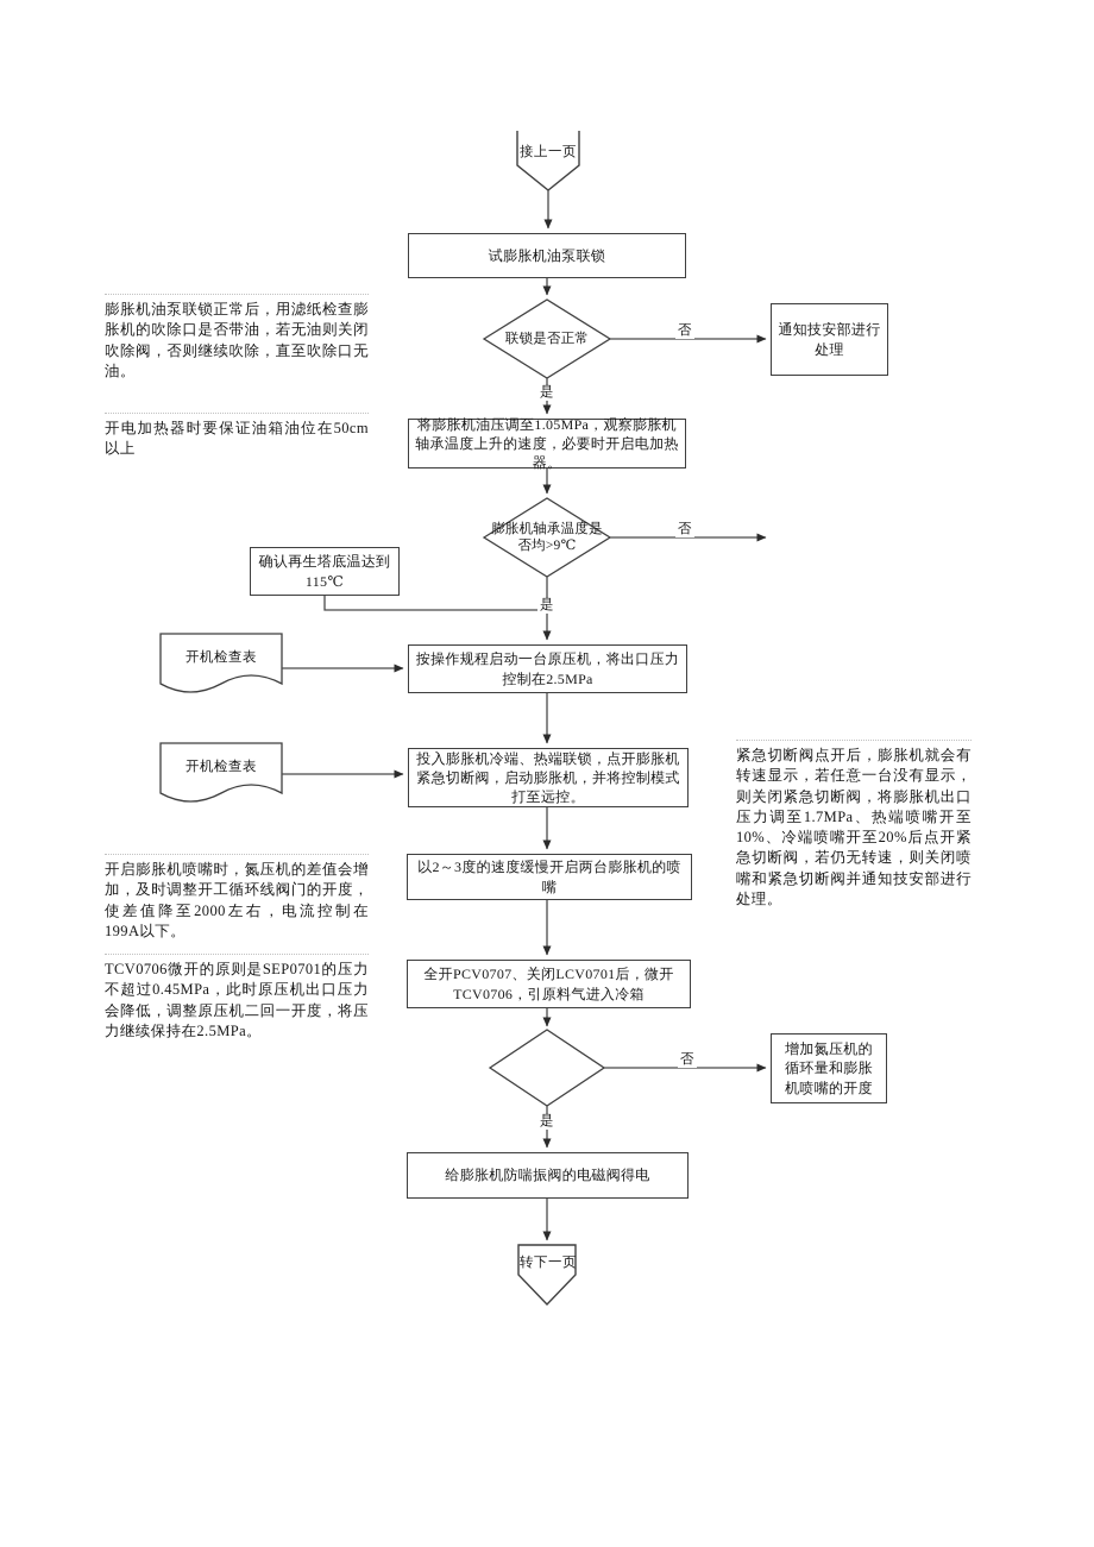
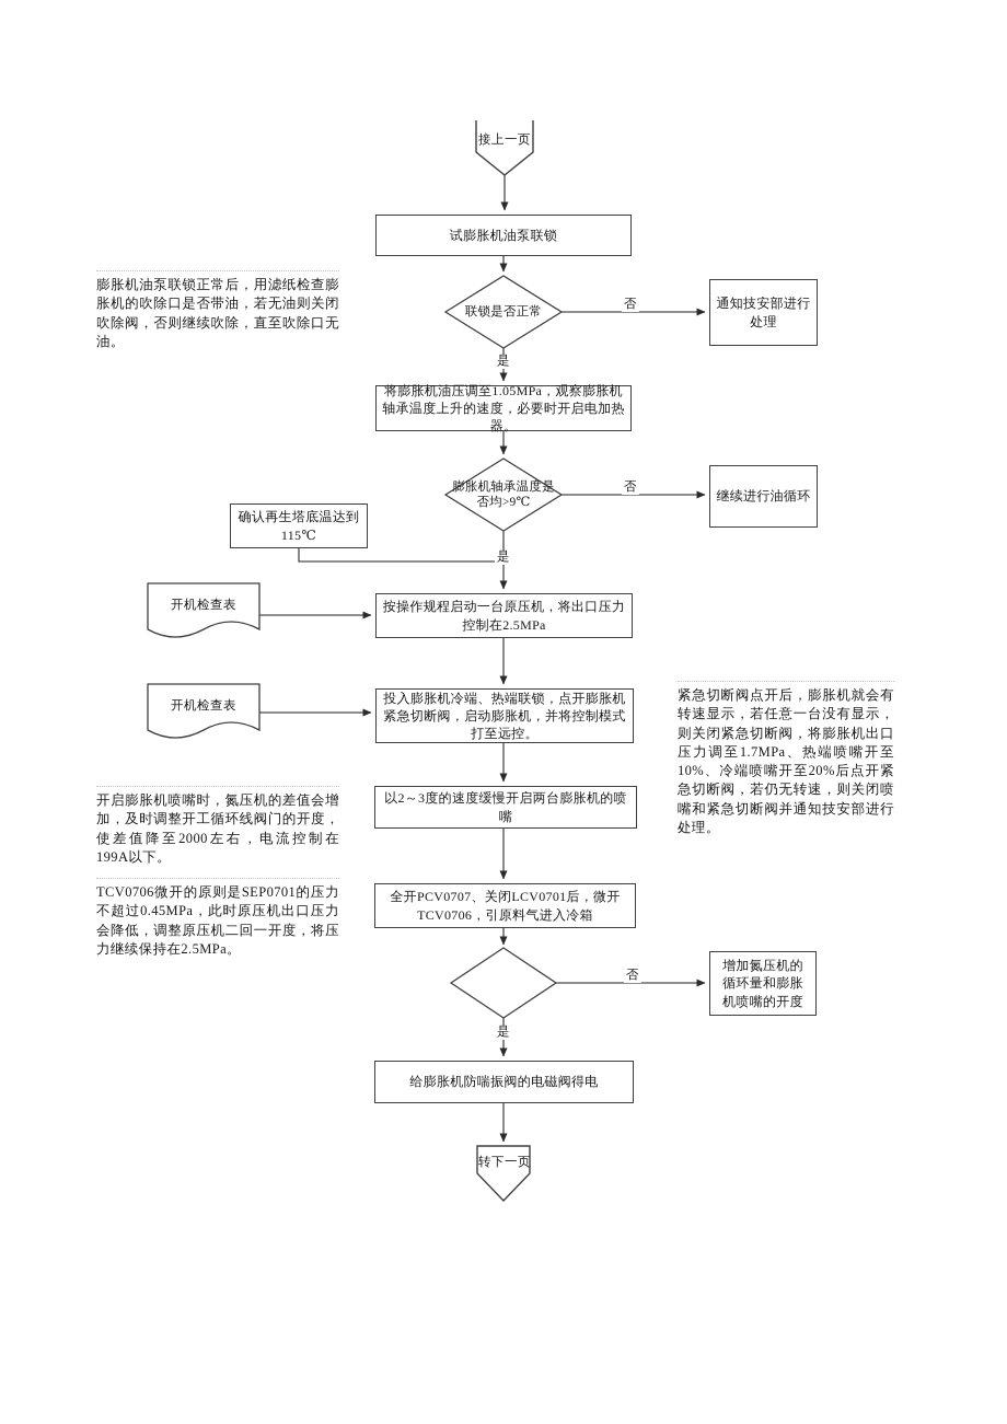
  接上一页
  转下一页
  试膨胀机油泵联锁
  通知技安部进行处理
  将膨胀机油压调至1.05MPa，观察膨胀机轴承温度上升的速度，必要时开启电加热器。
+ 继续进行油循环
  确认再生塔底温达到115℃
  按操作规程启动一台原压机，将出口压力控制在2.5MPa
  投入膨胀机冷端、热端联锁，点开膨胀机紧急切断阀，启动膨胀机，并将控制模式打至远控。
  以2～3度的速度缓慢开启两台膨胀机的喷嘴
  全开PCV0707、关闭LCV0701后，微开TCV0706，引原料气进入冷箱
  增加氮压机的循环量和膨胀机喷嘴的开度
  给膨胀机防喘振阀的电磁阀得电
  联锁是否正常
  膨胀机轴承温度是否均>9℃
  开机检查表
  开机检查表
  否
  是
  否
  是
  否
  是
  膨胀机油泵联锁正常后，用滤纸检查膨胀机的吹除口是否带油，若无油则关闭吹除阀，否则继续吹除，直至吹除口无油。
- 开电加热器时要保证油箱油位在50cm以上
  紧急切断阀点开后，膨胀机就会有转速显示，若任意一台没有显示，则关闭紧急切断阀，将膨胀机出口压力调至1.7MPa、热端喷嘴开至10%、冷端喷嘴开至20%后点开紧急切断阀，若仍无转速，则关闭喷嘴和紧急切断阀并通知技安部进行处理。
  开启膨胀机喷嘴时，氮压机的差值会增加，及时调整开工循环线阀门的开度，使差值降至2000左右，电流控制在199A以下。
  TCV0706微开的原则是SEP0701的压力不超过0.45MPa，此时原压机出口压力会降低，调整原压机二回一开度，将压力继续保持在2.5MPa。
